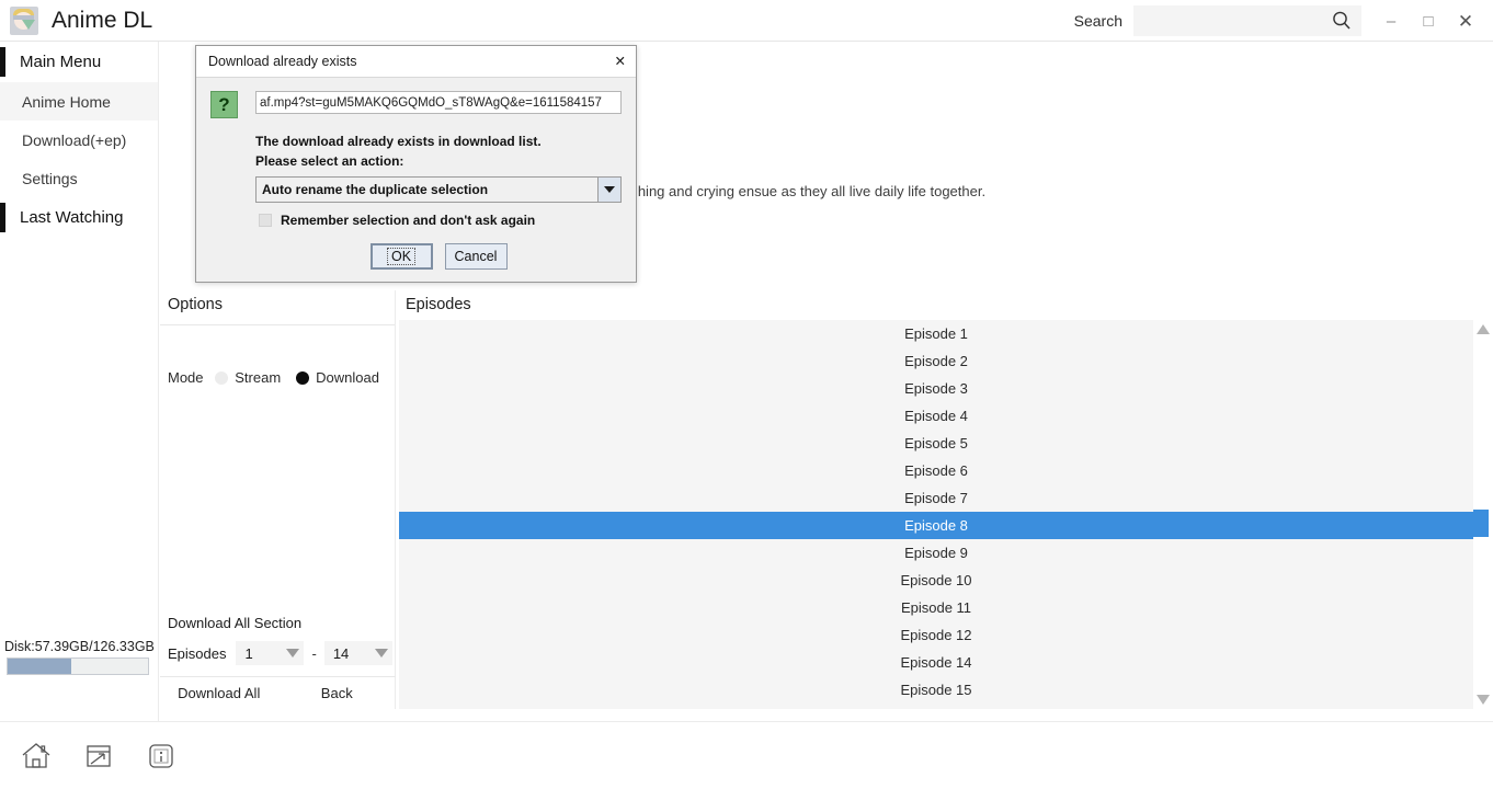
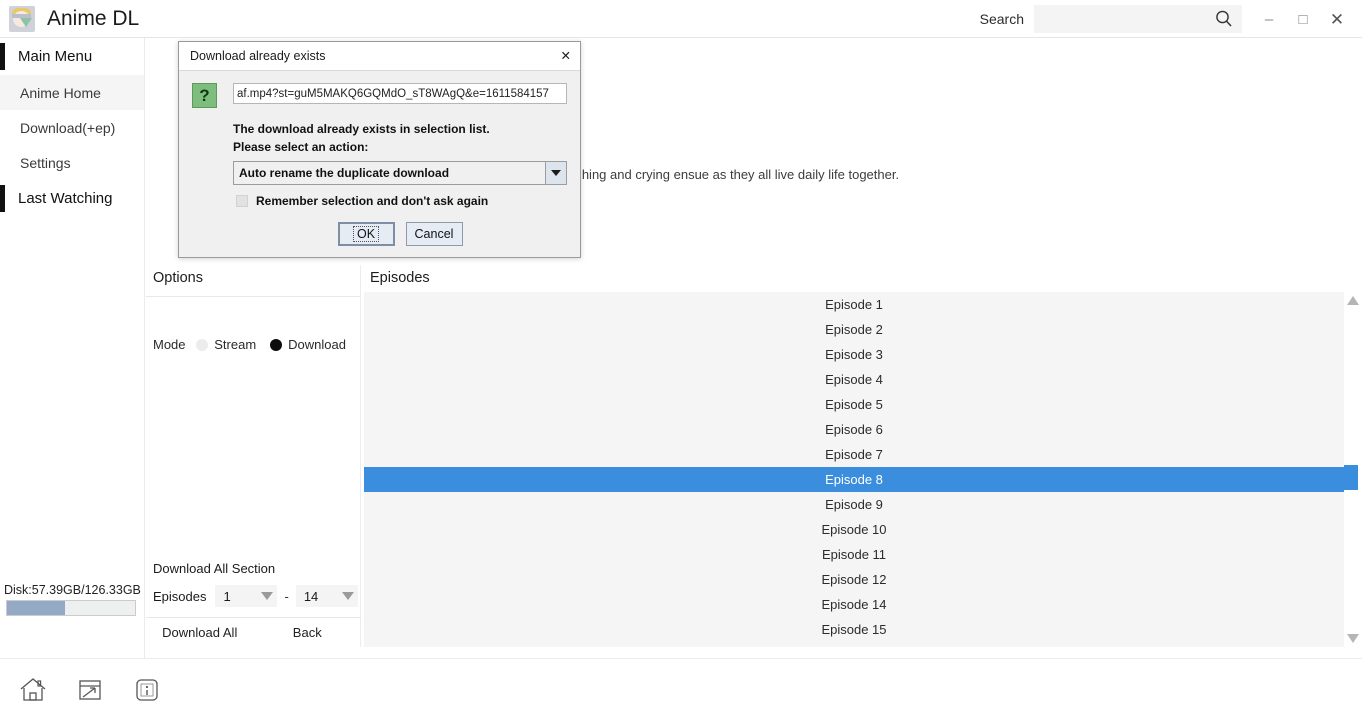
  Anime DL
  Search
  –
  □
  ✕
  Main Menu
  Anime Home
  Download(+ep)
  Settings
  Last Watching
  Disk:57.39GB/126.33GB
  Options
  Mode
  Stream
  Download
  Download All Section
  Episodes
  1
  -
  14
  Download All
  Back
  Episodes
  Episode 1
  Episode 2
  Episode 3
  Episode 4
  Episode 5
  Episode 6
  Episode 7
  Episode 8
  Episode 9
  Episode 10
  Episode 11
  Episode 12
  Episode 14
  Episode 15
  Download already exists
  ✕
  ?
  af.mp4?st=guM5MAKQ6GQMdO_sT8WAgQ&e=1611584157
- The download already exists in download list.
+ The download already exists in selection list.
  Please select an action:
- Auto rename the duplicate selection
+ Auto rename the duplicate download
  Remember selection and don't ask again
  OK
  Cancel
